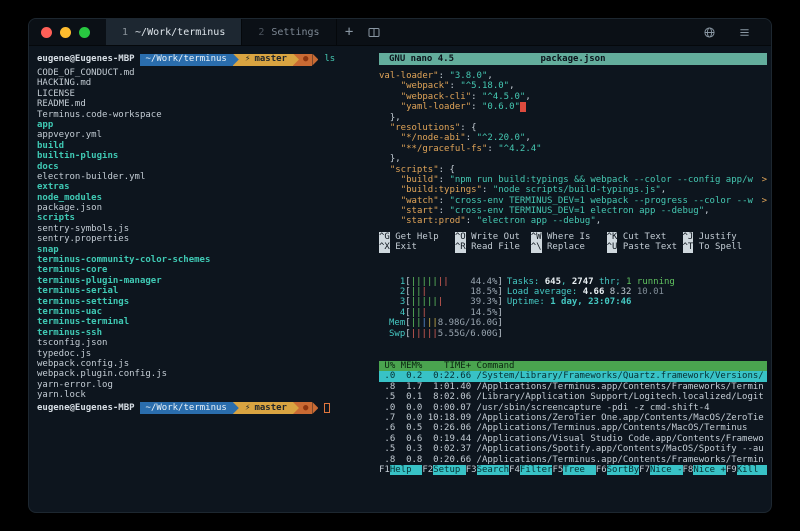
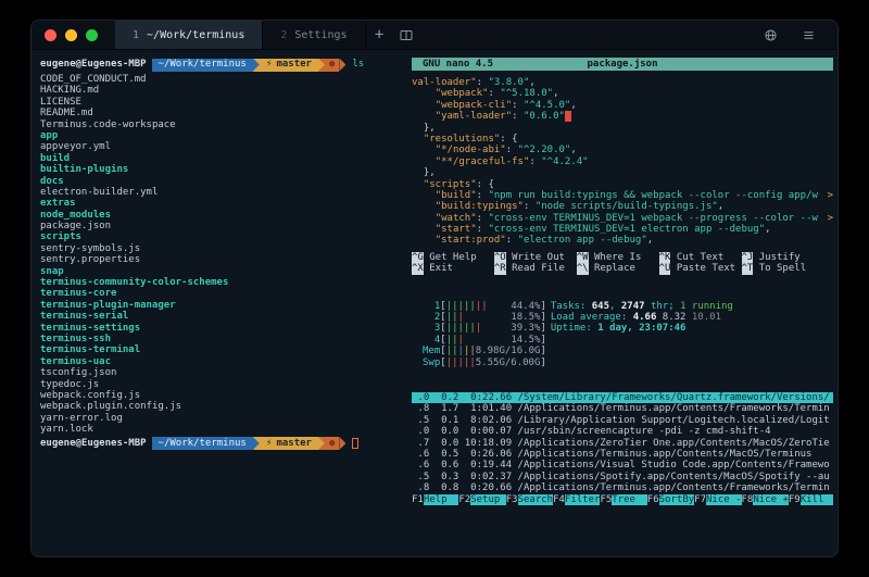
  1
  ~/Work/terminus
  2
  Settings
  +
  eugene@Eugenes-MBP
  ~/Work/terminus
  ⚡
  master
  ●
  ls
  CODE_OF_CONDUCT.md
  HACKING.md
  LICENSE
  README.md
  Terminus.code-workspace
  app
  appveyor.yml
  build
  builtin-plugins
  docs
  electron-builder.yml
  extras
  node_modules
  package.json
  scripts
  sentry-symbols.js
  sentry.properties
  snap
  terminus-community-color-schemes
  terminus-core
  terminus-plugin-manager
  terminus-serial
  terminus-settings
- terminus-uac
+ terminus-ssh
  terminus-terminal
- terminus-ssh
+ terminus-uac
  tsconfig.json
  typedoc.js
  webpack.config.js
  webpack.plugin.config.js
  yarn-error.log
  yarn.lock
  eugene@Eugenes-MBP
  ~/Work/terminus
  ⚡
  master
  ●
  GNU nano 4.5
  package.json
  val-loader"
  :
  "3.8.0"
  ,
  "webpack"
  :
  "^5.18.0"
  ,
  "webpack-cli"
  :
  "^4.5.0"
  ,
  "yaml-loader"
  :
  "0.6.0"
  },
  "resolutions"
  : {
  "*/node-abi"
  :
  "^2.20.0"
  ,
  "**/graceful-fs"
  :
  "^4.2.4"
  },
  "scripts"
  : {
  "build"
  :
  "npm run build:typings && webpack --color --config app/w
  >
  "build:typings"
  :
  "node scripts/build-typings.js"
  ,
  "watch"
  :
  "cross-env TERMINUS_DEV=1 webpack --progress --color --w
  >
  "start"
  :
  "cross-env TERMINUS_DEV=1 electron app --debug"
  ,
  "start:prod"
  :
  "electron app --debug"
  ,
  ^G
  Get Help
  ^O
  Write Out
  ^W
  Where Is
  ^K
  Cut Text
  ^J
  Justify
  ^X
  Exit
  ^R
  Read File
  ^\
  Replace
  ^U
  Paste Text
  ^T
  To Spell
  1
  [
  |||||
  ||
  44.4%
  ]
  2
  [
  ||
  |
  18.5%
  ]
  3
  [
  |||||
  |
  39.3%
  ]
  4
  [
  ||
  |
  14.5%
  ]
  Mem
  [
  ||
  |
  ||
  8.98G/16.0G
  ]
  Swp
  [
  |||||
  5.55G/6.00G
  ]
  Tasks:
  645
  ,
  2747
  thr;
  1 running
  Load average:
  4.66
  8.32
  10.01
  Uptime:
  1 day, 23:07:46
- U% MEM% TIME+ Command
  .0 0.2 0:22.66 /System/Library/Frameworks/Quartz.framework/Versions/
  .8 1.7 1:01.40 /Applications/Terminus.app/Contents/Frameworks/Termin
  .5 0.1 8:02.06 /Library/Application Support/Logitech.localized/Logit
  .0 0.0 0:00.07 /usr/sbin/screencapture -pdi -z cmd-shift-4
  .7 0.0 10:18.09 /Applications/ZeroTier One.app/Contents/MacOS/ZeroTie
  .6 0.5 0:26.06 /Applications/Terminus.app/Contents/MacOS/Terminus
  .6 0.6 0:19.44 /Applications/Visual Studio Code.app/Contents/Framewo
  .5 0.3 0:02.37 /Applications/Spotify.app/Contents/MacOS/Spotify --au
  .8 0.8 0:20.66 /Applications/Terminus.app/Contents/Frameworks/Termin
  F1
  Help
  F2
  Setup
  F3
  Search
  F4
  Filter
  F5
  Tree
  F6
  SortBy
  F7
  Nice -
  F8
  Nice +
  F9
  Kill
